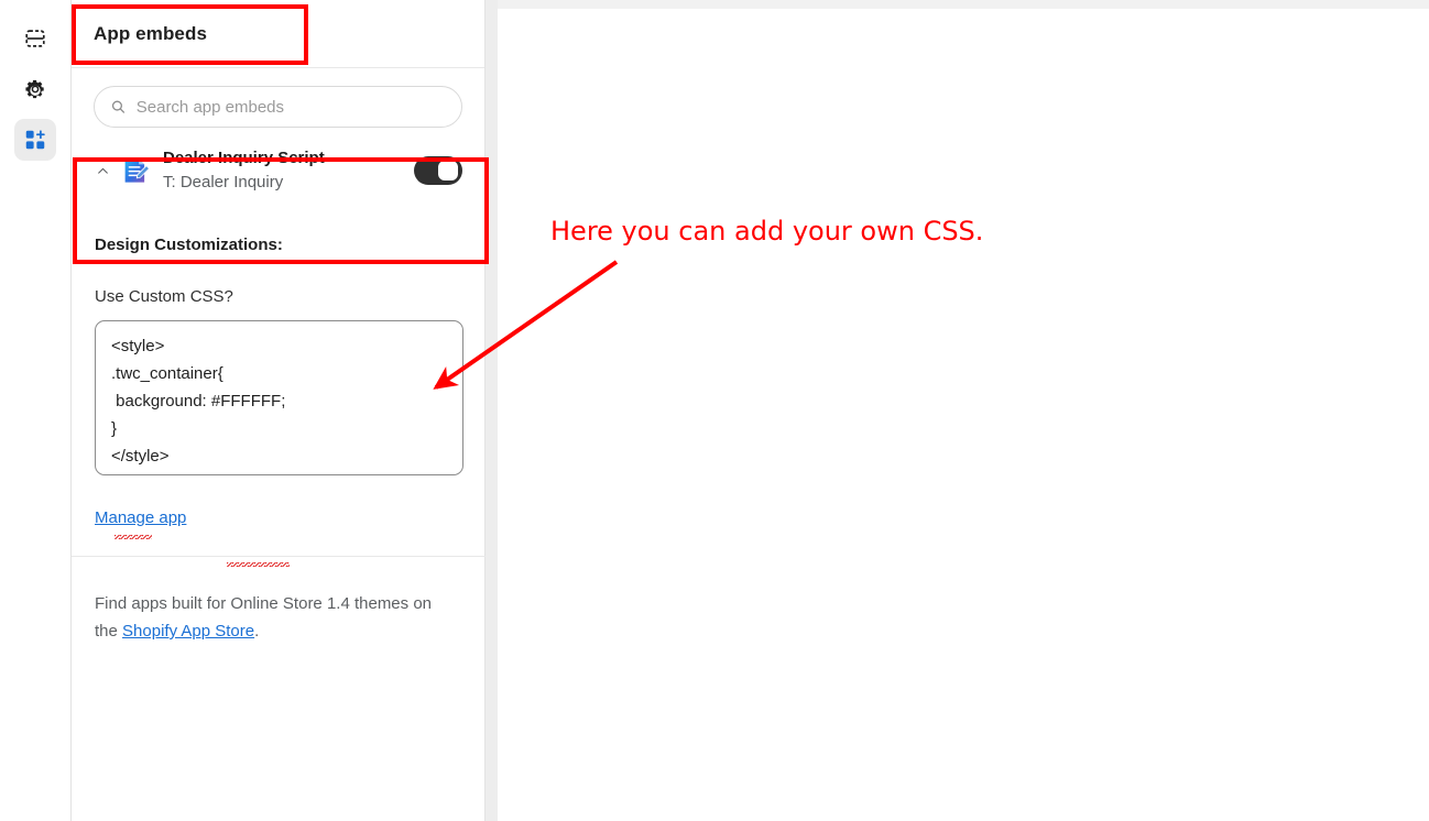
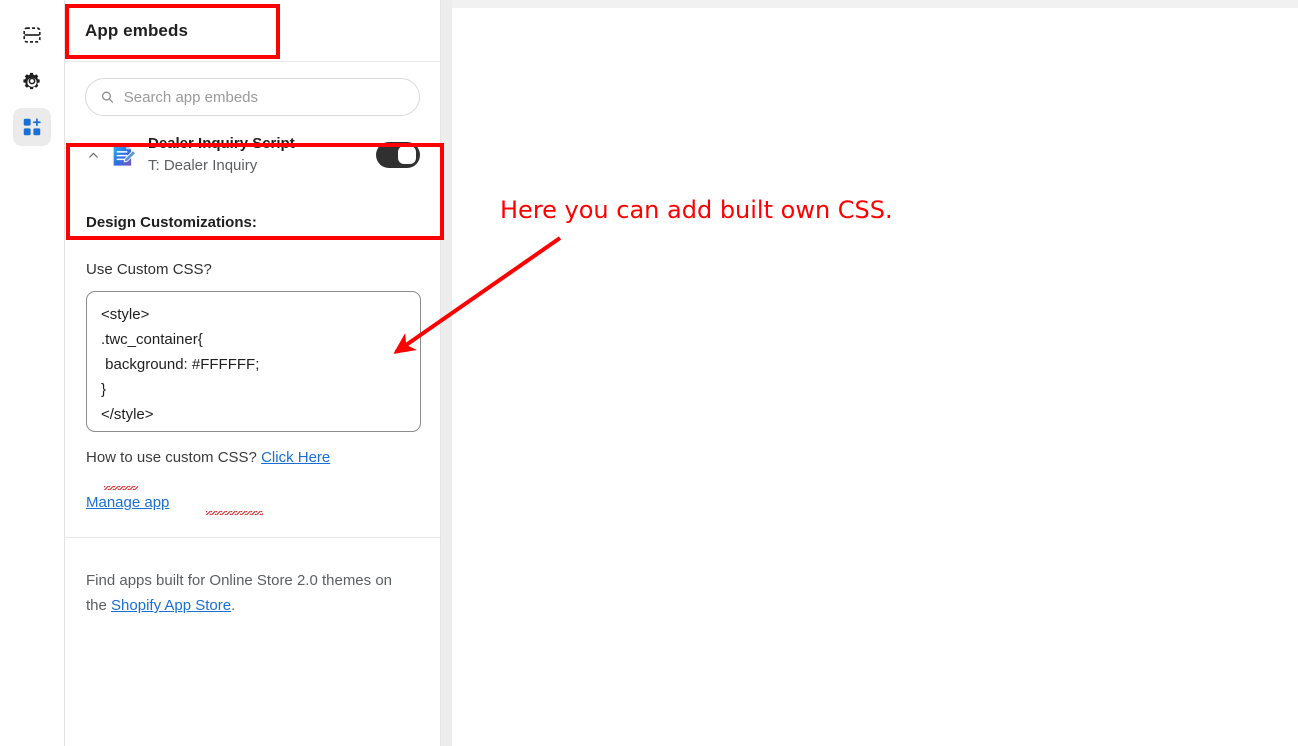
  App embeds
  Search app embeds
  Dealer Inquiry Script
  T: Dealer Inquiry
  Design Customizations:
  Use Custom CSS?
  <style>
  .twc_container{
  background: #FFFFFF;
  }
  </style>
+ How to use custom CSS? Click Here
  Manage app
- Find apps built for Online Store 1.4 themes on the Shopify App Store.
+ Find apps built for Online Store 2.0 themes on the Shopify App Store.
- Here you can add your own CSS.
+ Here you can add built own CSS.
